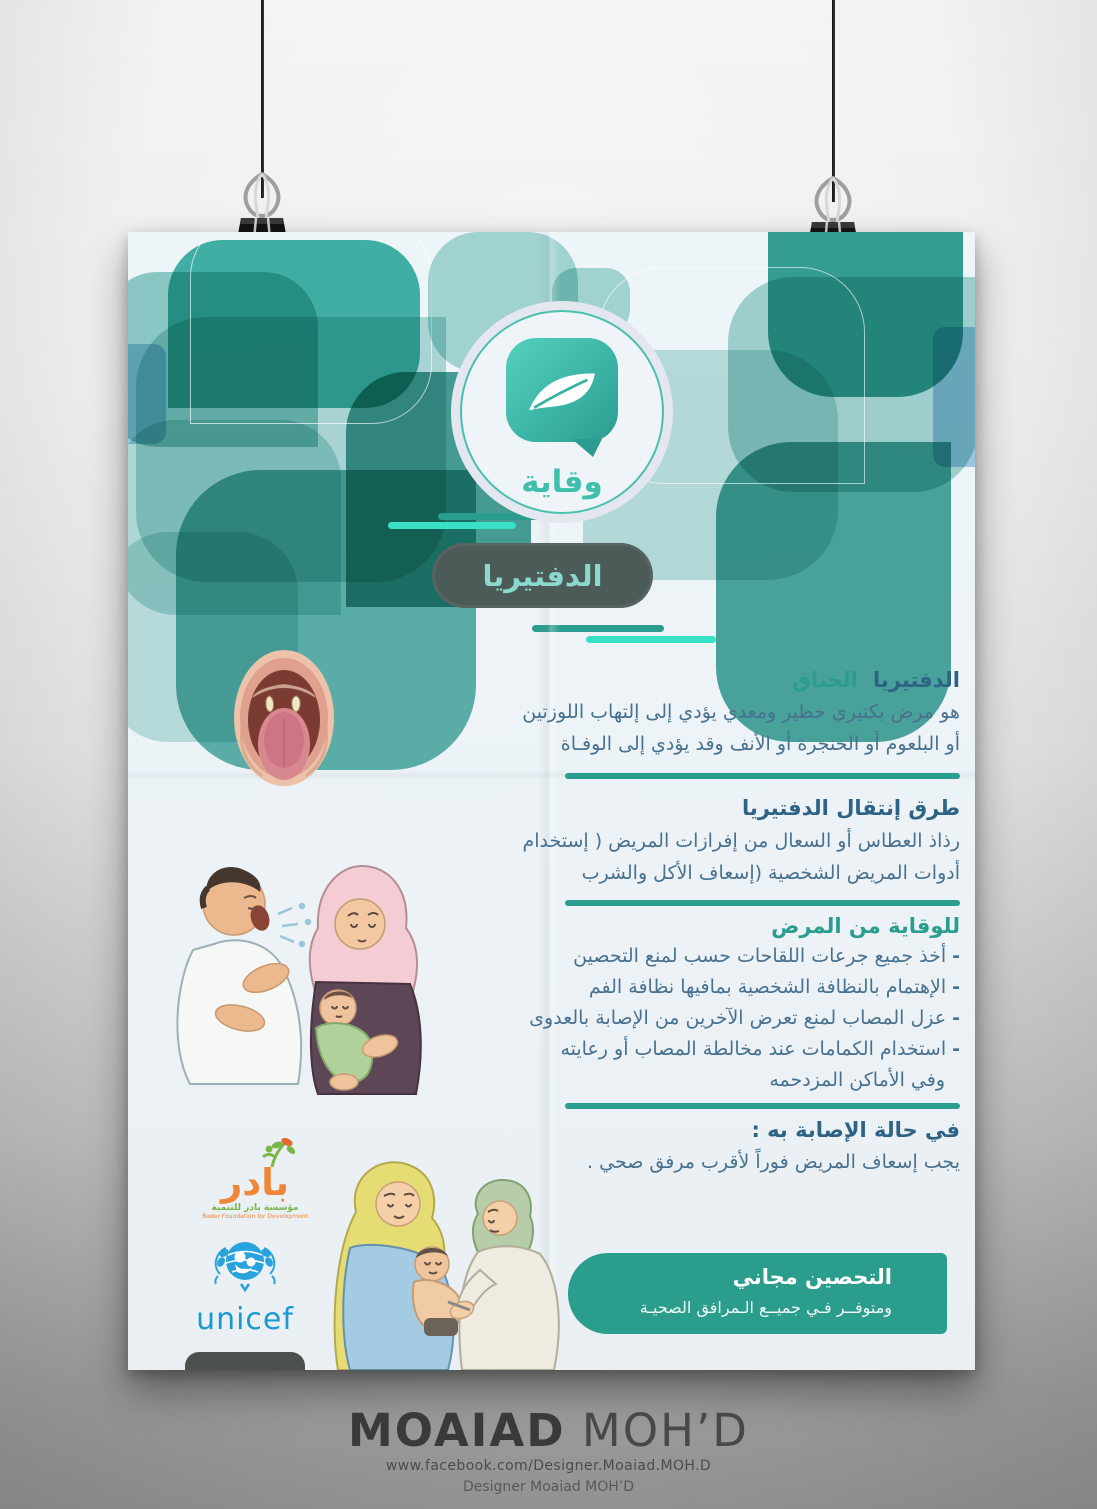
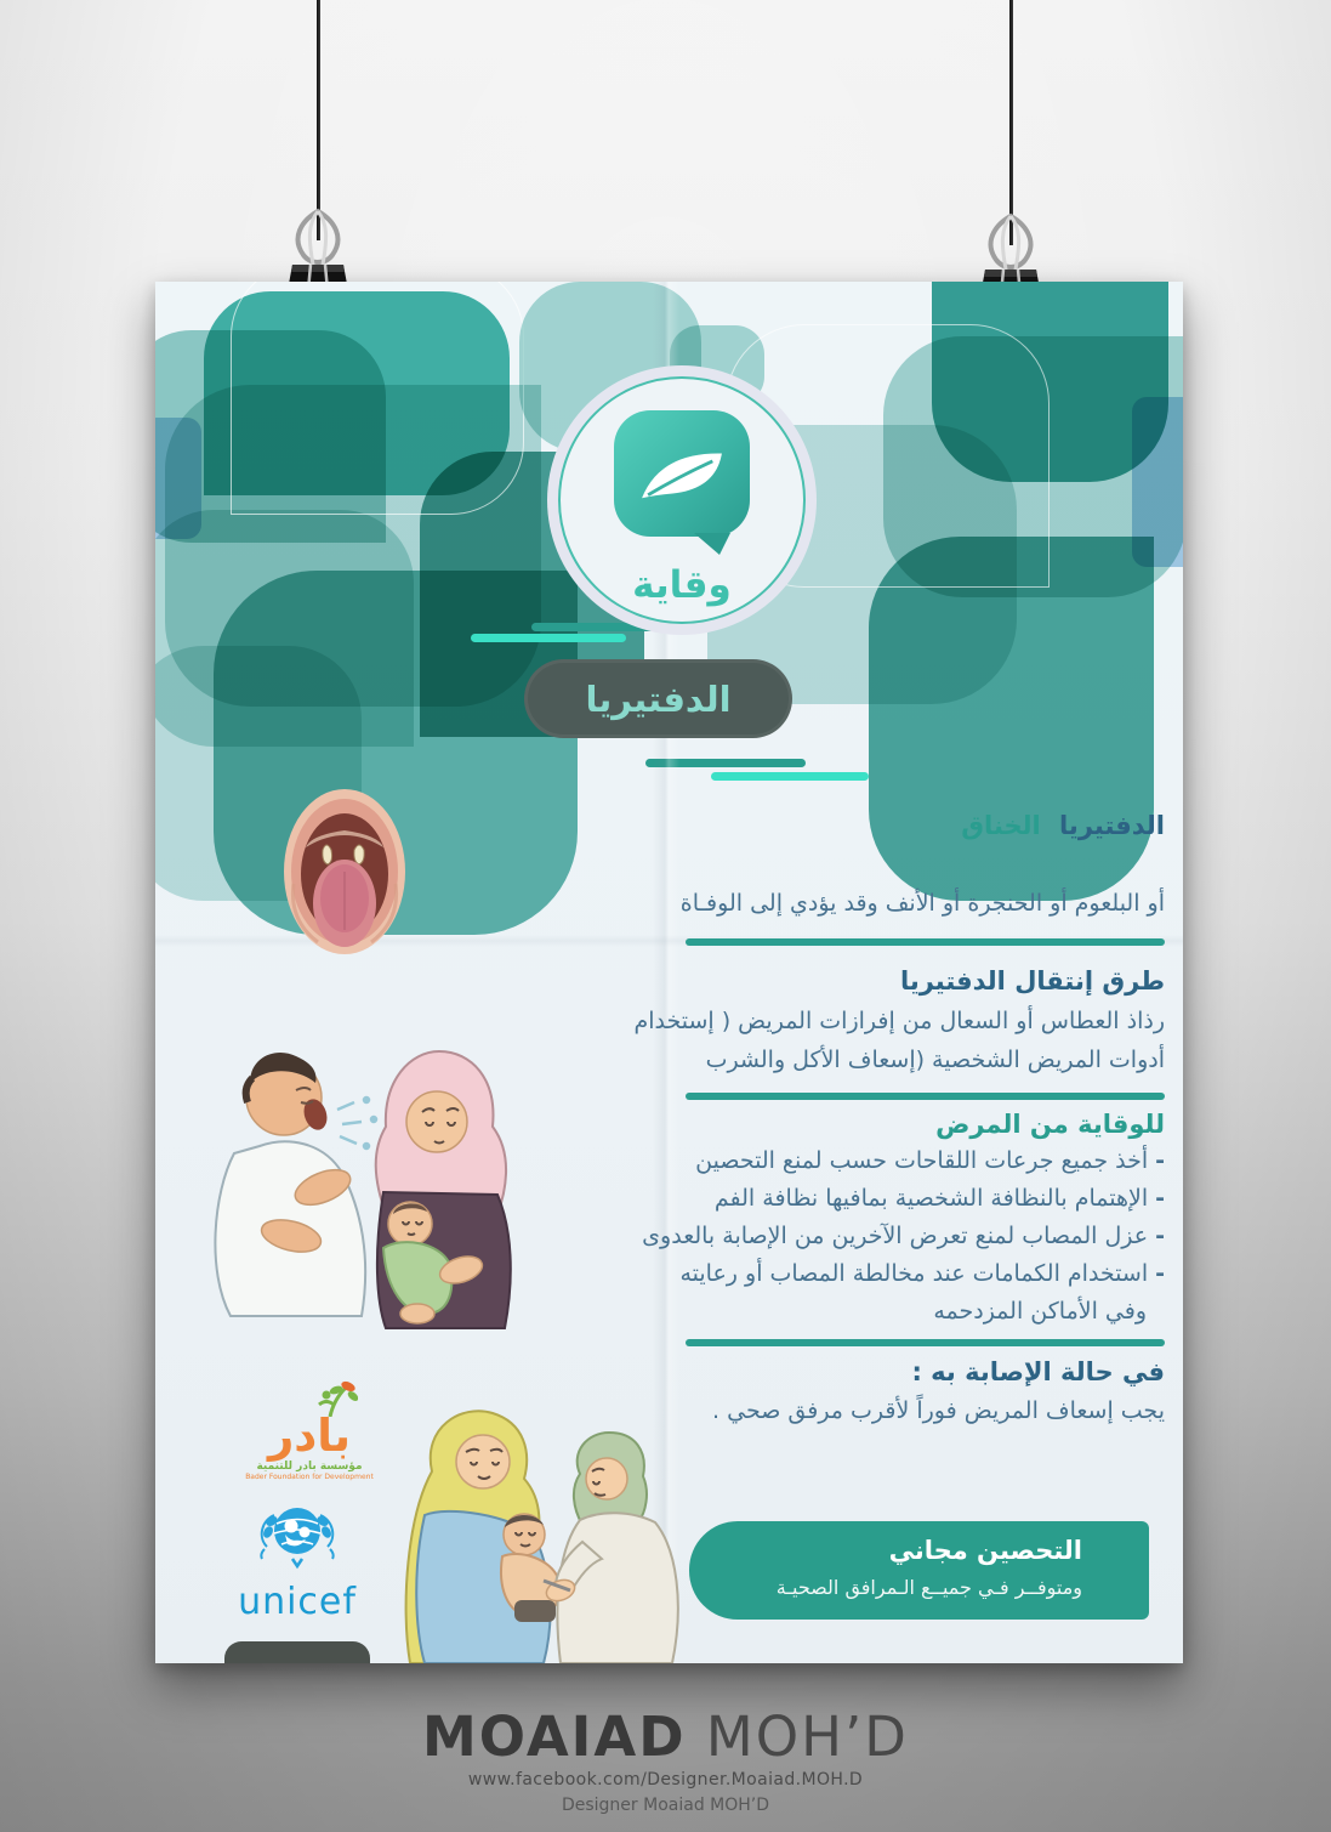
  وقاية
  الدفتيريا
  الدفتيريا الخناق
- هو مرض بكتيري خطير ومعدي يؤدي إلى إلتهاب اللوزتين
  أو البلعوم أو الحنجرة أو الأنف وقد يؤدي إلى الوفـاة
  طرق إنتقال الدفتيريا
  رذاذ العطاس أو السعال من إفرازات المريض ( إستخدام
  أدوات المريض الشخصية (إسعاف الأكل والشرب
  للوقاية من المرض
  -أخذ جميع جرعات اللقاحات حسب لمنع التحصين
  -الإهتمام بالنظافة الشخصية بمافيها نظافة الفم
  -عزل المصاب لمنع تعرض الآخرين من الإصابة بالعدوى
  -استخدام الكمامات عند مخالطة المصاب أو رعايته
  وفي الأماكن المزدحمه
  في حالة الإصابة به :
  يجب إسعاف المريض فوراً لأقرب مرفق صحي .
  بادر
  مؤسسة بادر للتنمية
  unicef
  التحصين مجاني
  ومتوفــر فـي جميــع الـمرافق الصحيـة
  MOAIAD MOH’D
  www.facebook.com/Designer.Moaiad.MOH.D
  Designer Moaiad MOH’D
